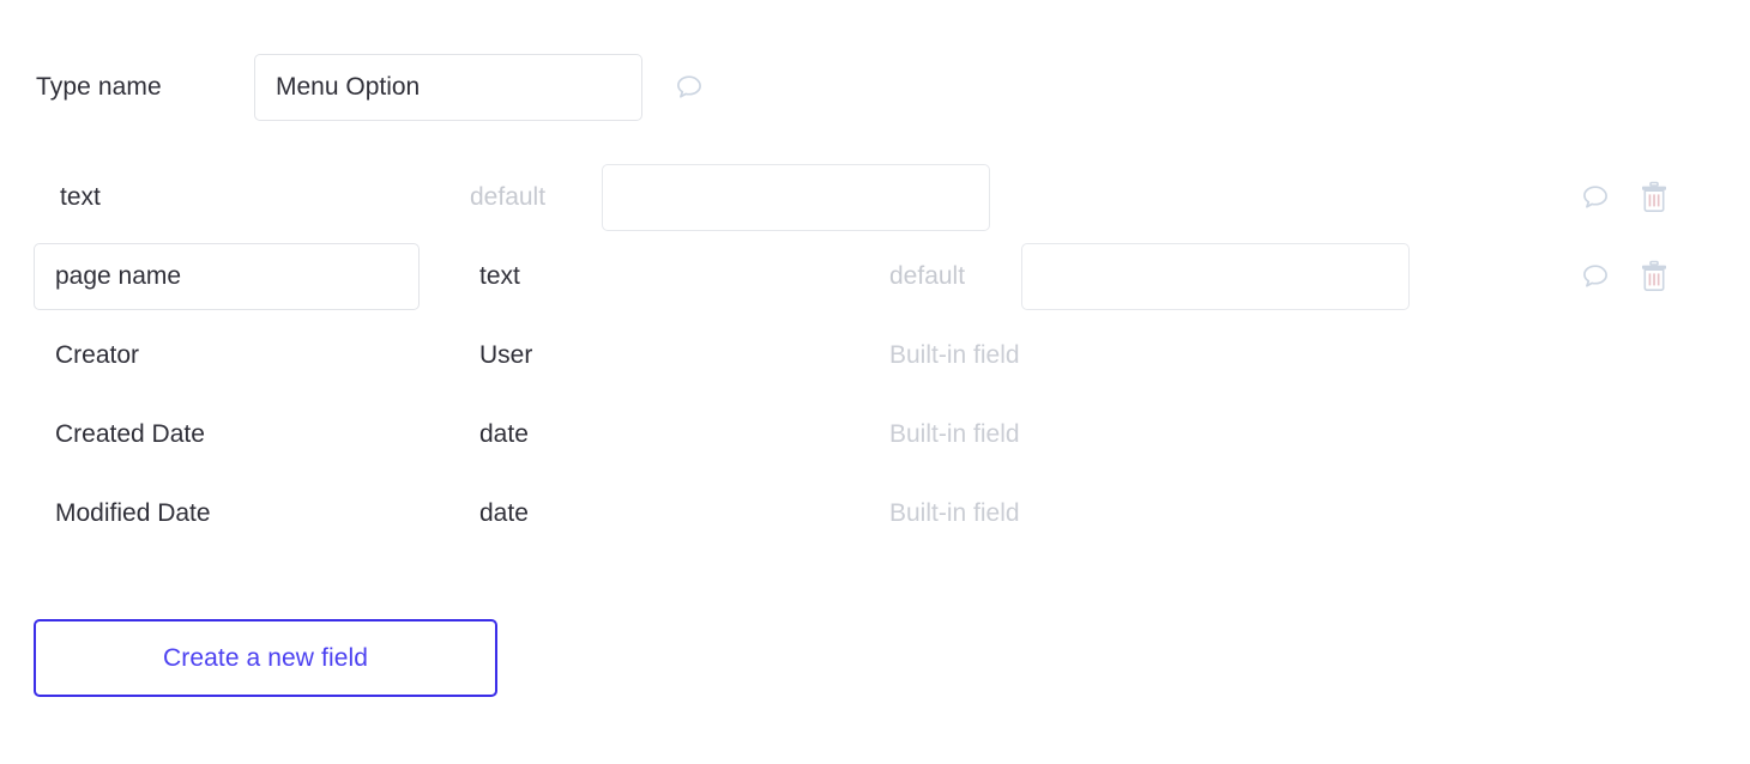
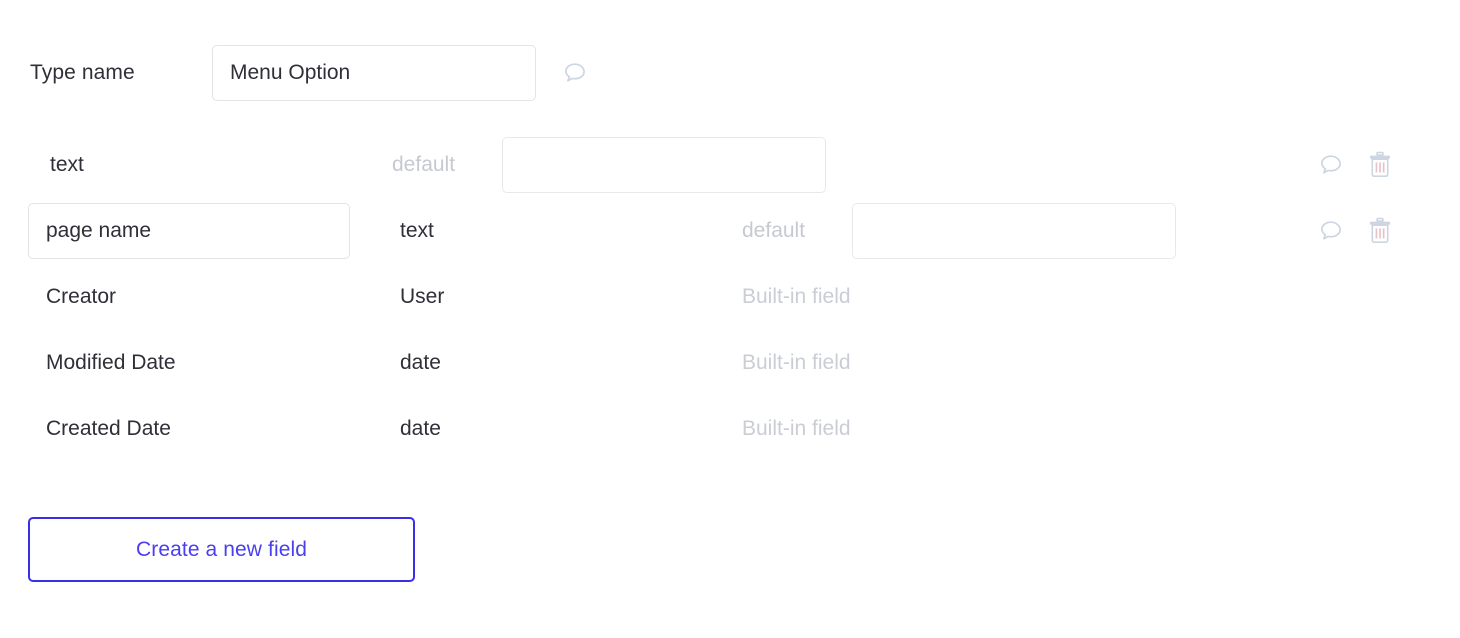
  Type name
  Menu Option
  text
  default
  page name
  text
  default
  Creator
  User
  Built-in field
- Created Date
+ Modified Date
  date
  Built-in field
- Modified Date
+ Created Date
  date
  Built-in field
  Create a new field
